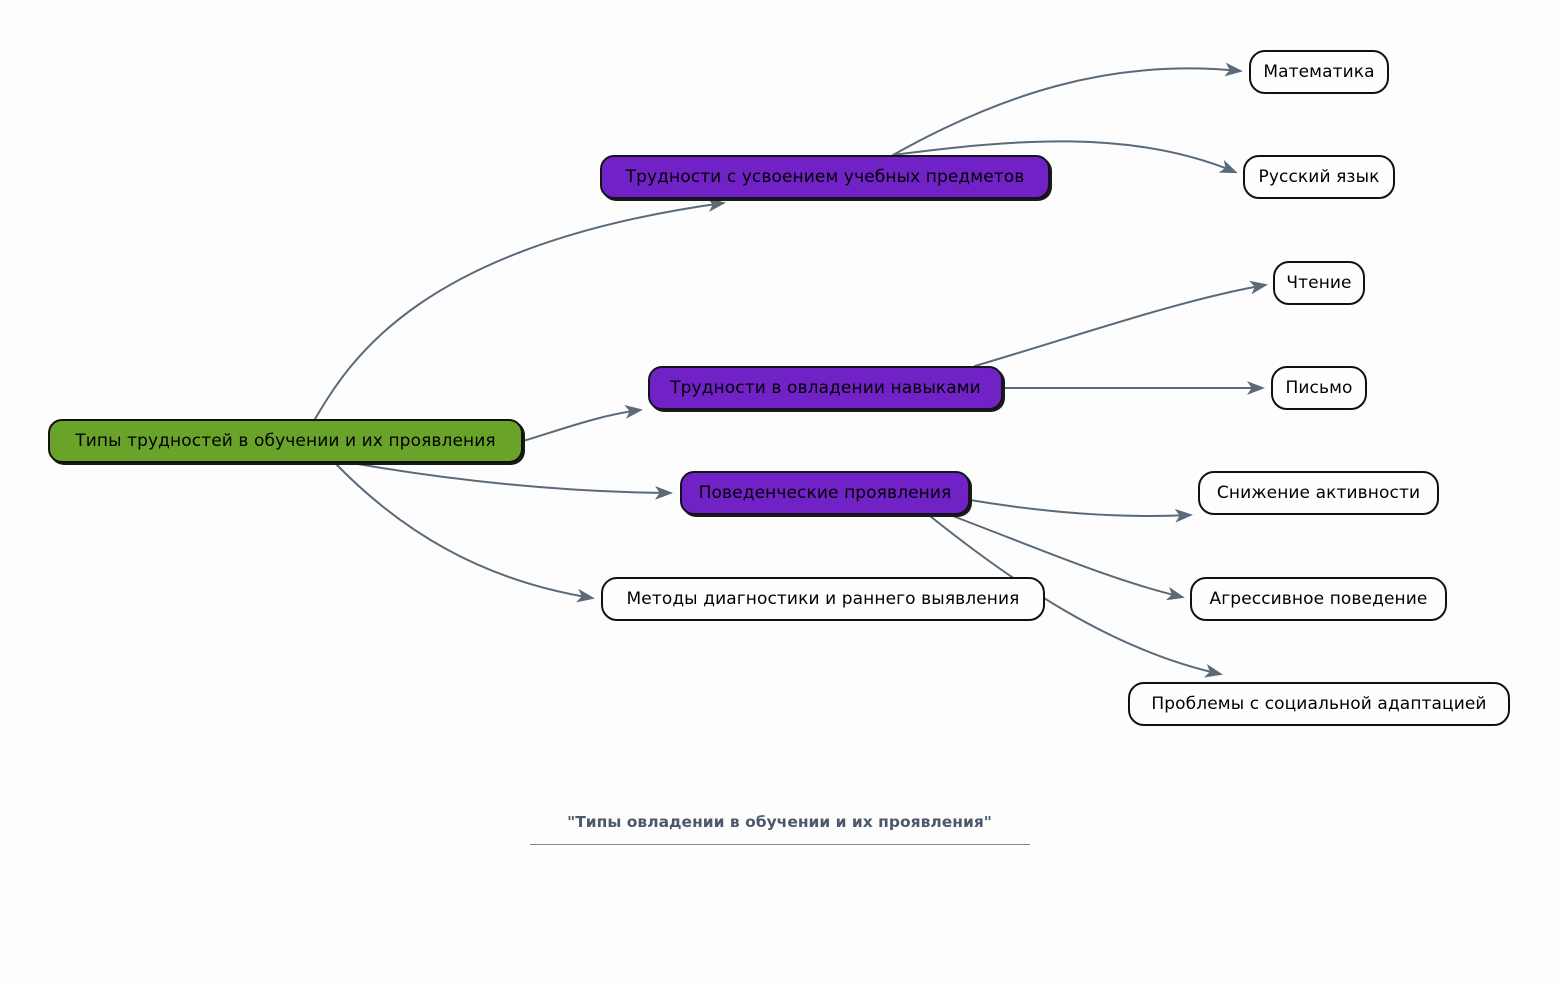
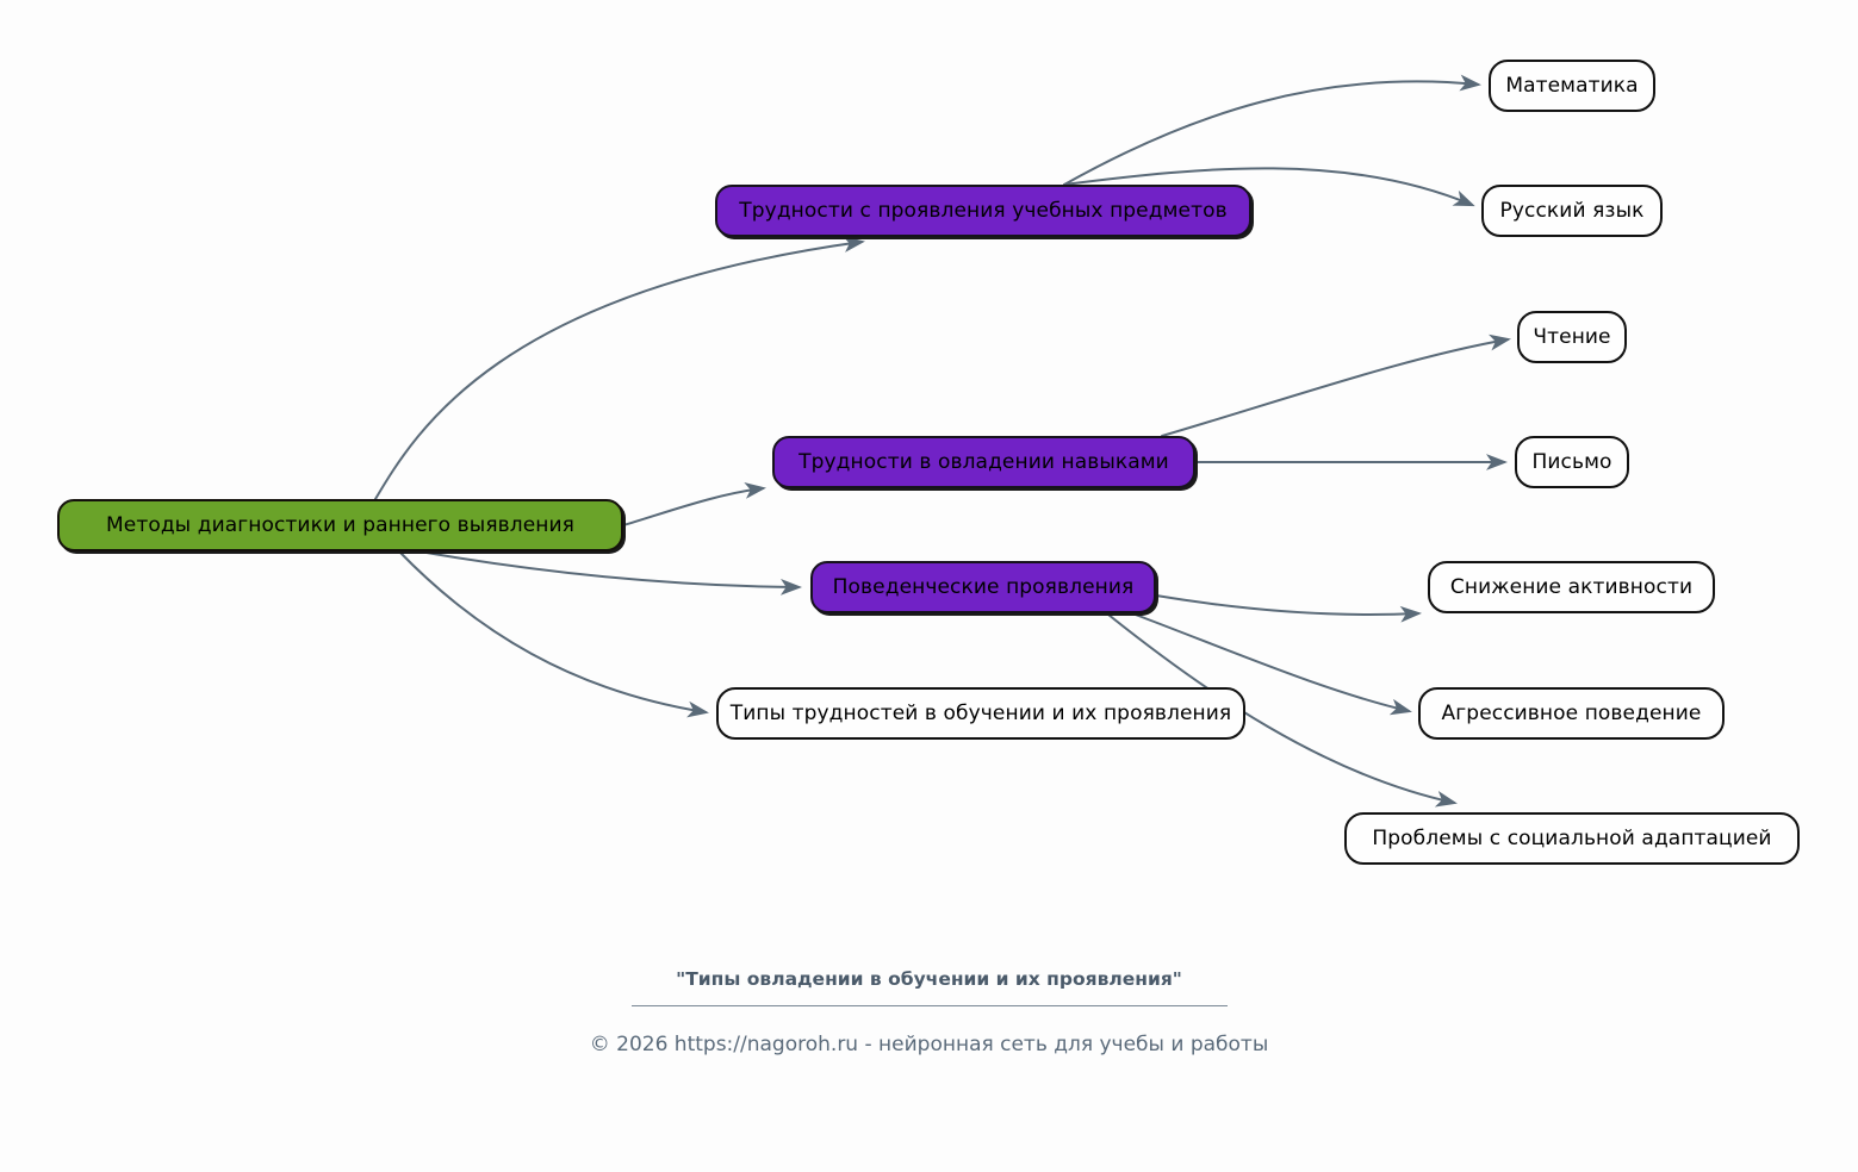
- Типы трудностей в обучении и их проявления
+ Методы диагностики и раннего выявления
- Трудности с усвоением учебных предметов
+ Трудности с проявления учебных предметов
  Трудности в овладении навыками
  Поведенческие проявления
- Методы диагностики и раннего выявления
+ Типы трудностей в обучении и их проявления
  Математика
  Русский язык
  Чтение
  Письмо
  Снижение активности
  Агрессивное поведение
  Проблемы с социальной адаптацией
  "Типы овладении в обучении и их проявления"
+ © 2026 https://nagoroh.ru - нейронная сеть для учебы и работы
